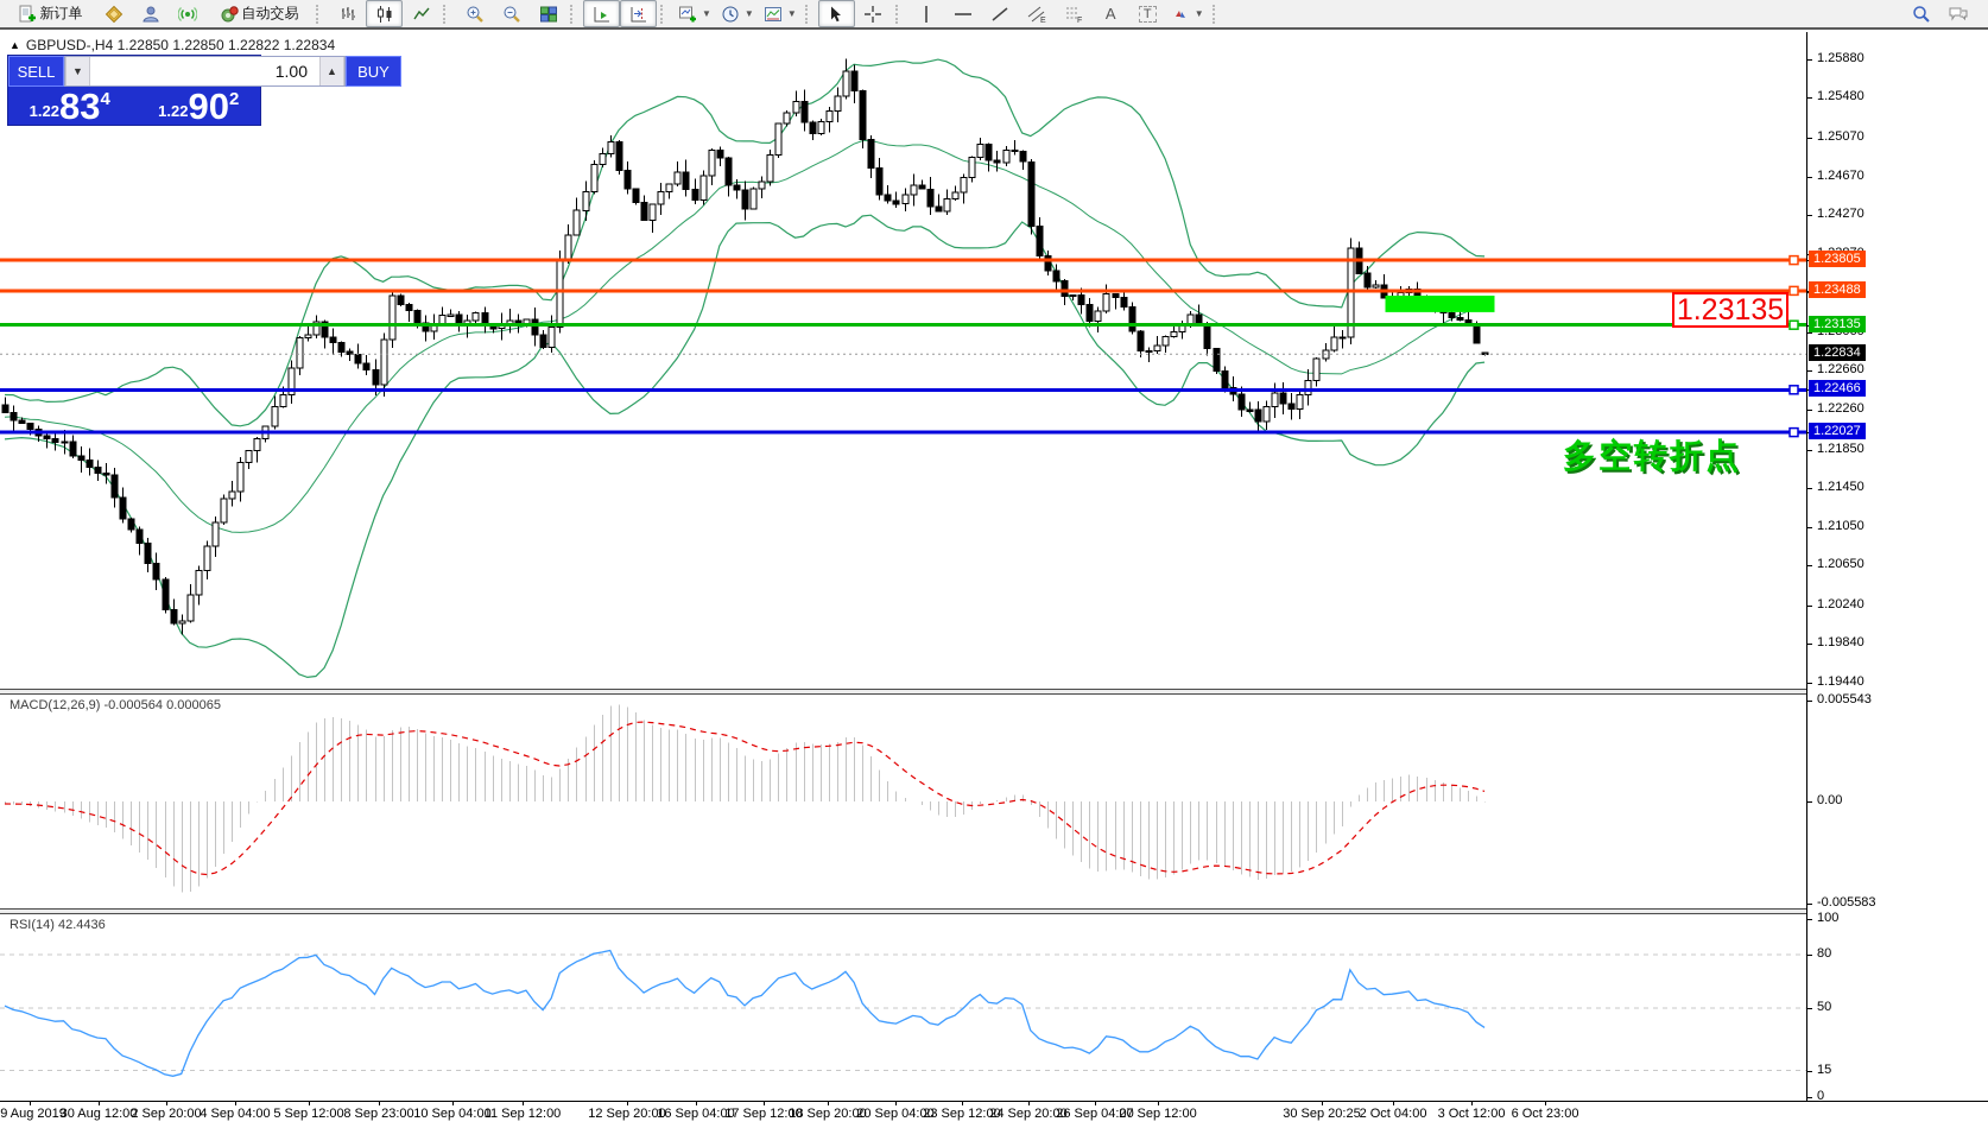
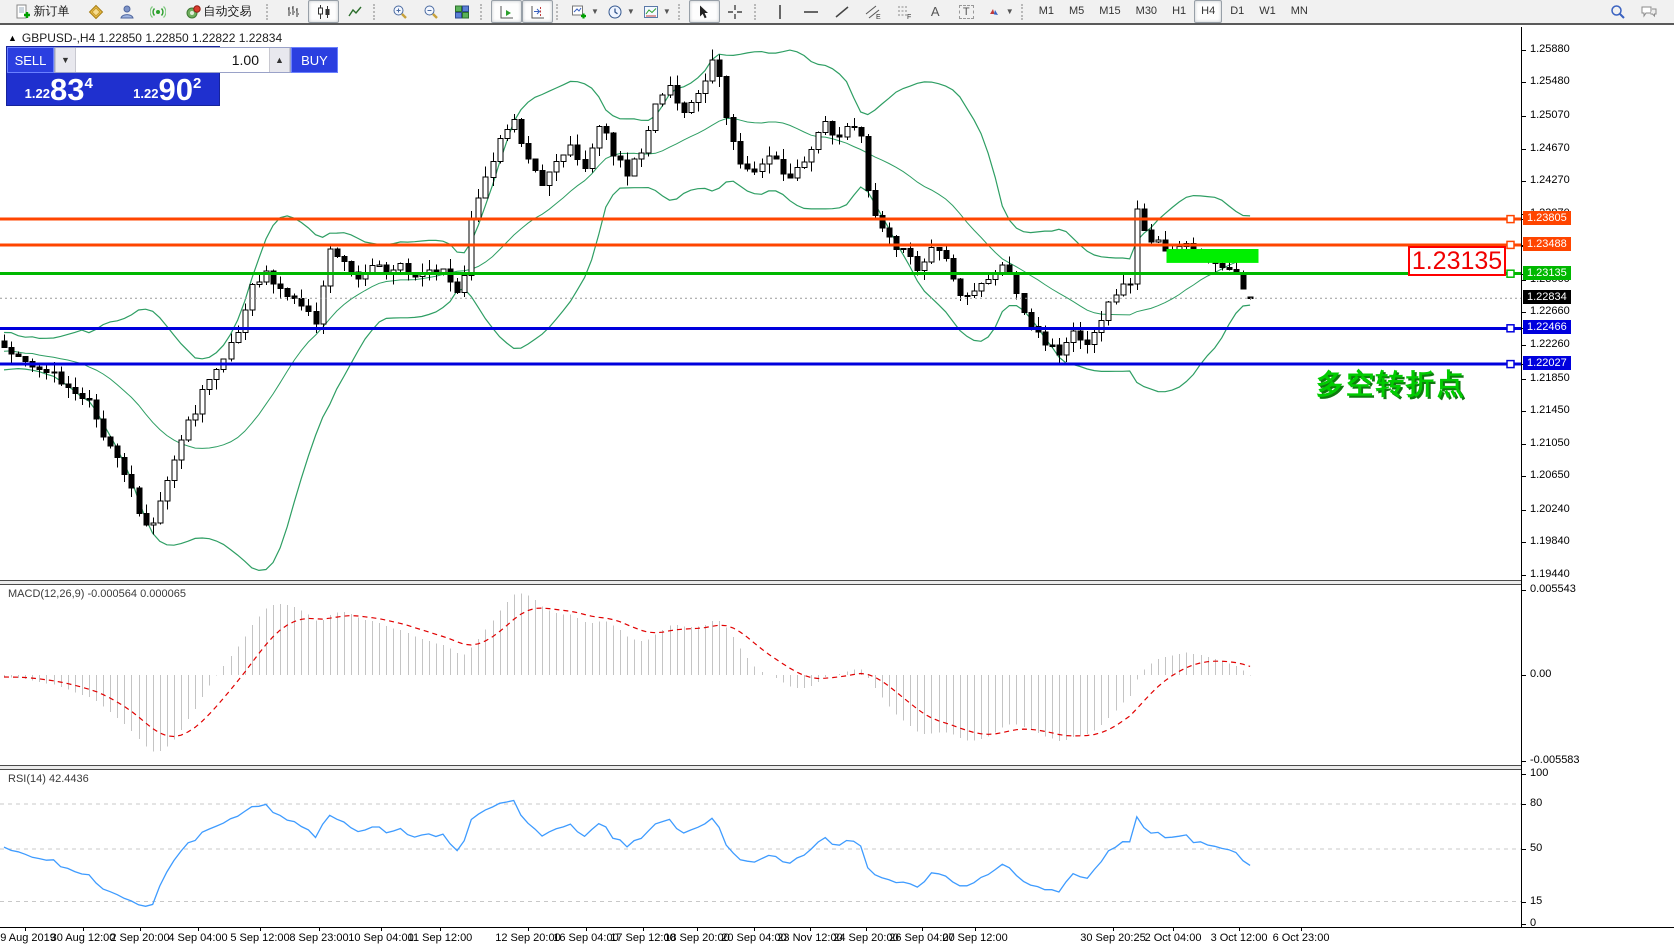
  新订单
  自动交易
  ▼
  ▼
  ▼
  A
  T
  ▼
+ M1
+ M5
+ M15
+ M30
+ H1
+ H4
+ D1
+ W1
+ MN
  ▲
  GBPUSD-,H4 1.22850 1.22850 1.22822 1.22834
  SELL
  ▼
  1.00
  ▲
  BUY
  1.22
  83
  4
  1.22
  90
  2
  MACD(12,26,9) -0.000564 0.000065
  RSI(14) 42.4436
  1.25880
  1.25480
  1.25070
  1.24670
  1.24270
  1.22660
  1.22260
  1.21850
  1.21450
  1.21050
  1.20650
  1.20240
  1.19840
  1.19440
  1.23805
  1.23488
  1.23135
  1.22466
  1.22027
  1.22834
  0.005543
  0.00
  -0.005583
  100
  80
  50
  15
  0
  9 Aug 2019
  30 Aug 12:00
  2 Sep 20:00
  4 Sep 04:00
  5 Sep 12:00
  8 Sep 23:00
  10 Sep 04:00
  11 Sep 12:00
  12 Sep 20:00
  16 Sep 04:00
  17 Sep 12:00
  18 Sep 20:00
  20 Sep 04:00
- 23 Sep 12:00
+ 23 Nov 12:00
  24 Sep 20:00
  26 Sep 04:00
  27 Sep 12:00
  30 Sep 20:25
  2 Oct 04:00
  3 Oct 12:00
  6 Oct 23:00
  1.23135
  多空转折点
